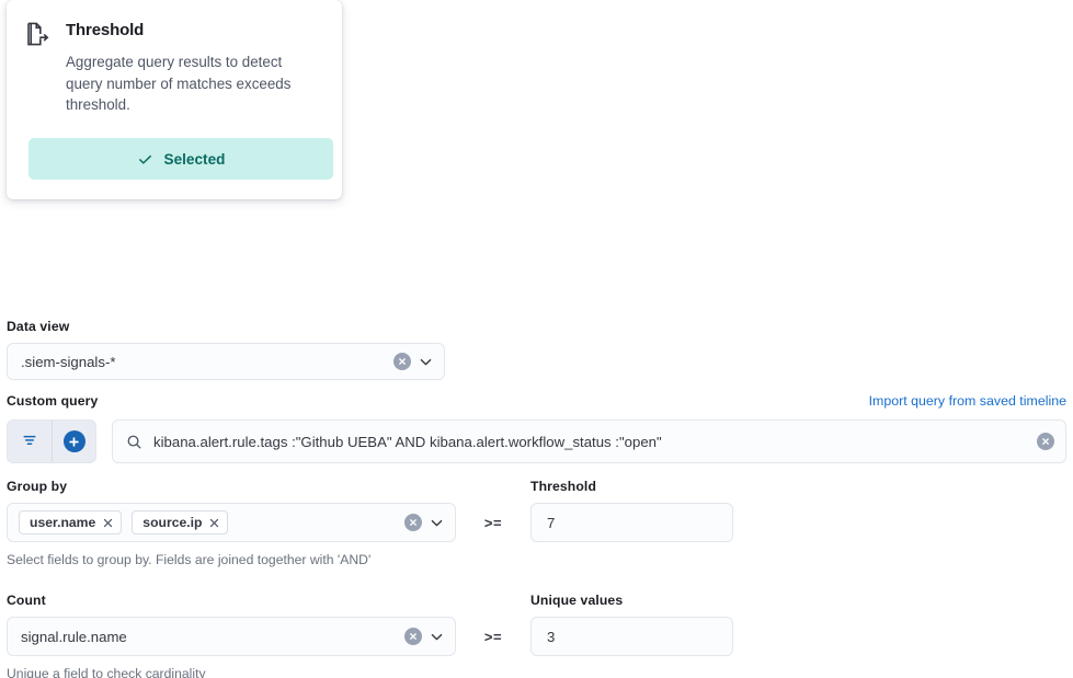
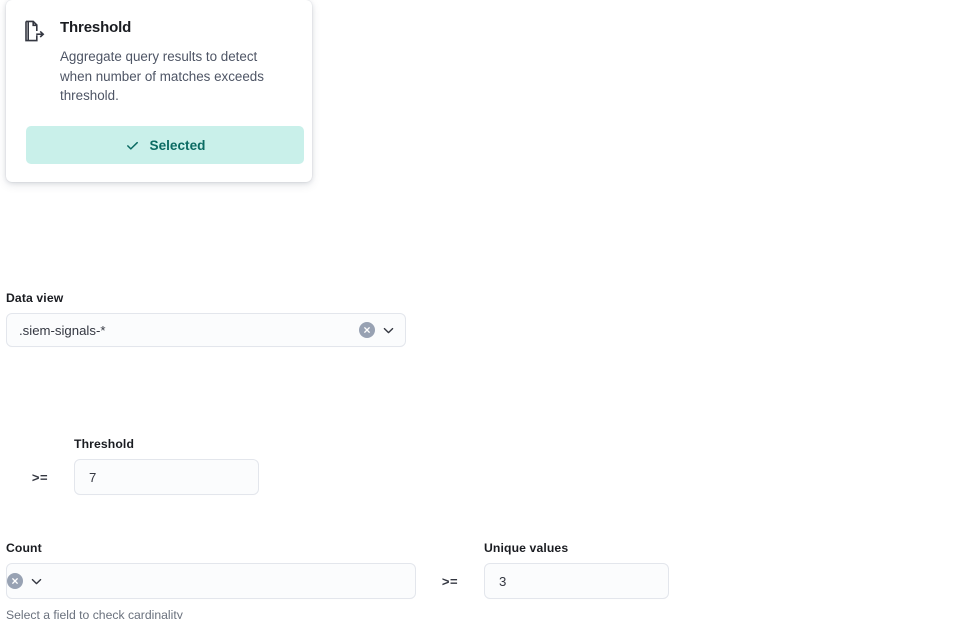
  Threshold
- Aggregate query results to detect query number of matches exceeds threshold.
+ Aggregate query results to detect when number of matches exceeds threshold.
  Selected
  Data view
  .siem-signals-*
- Custom query
- Import query from saved timeline
- kibana.alert.rule.tags :"Github UEBA" AND kibana.alert.workflow_status :"open"
- Group by
- user.name
- source.ip
- Select fields to group by. Fields are joined together with 'AND'
  >=
  Threshold
  7
  Count
- signal.rule.name
- Unique a field to check cardinality
+ Select a field to check cardinality
  >=
  Unique values
  3
